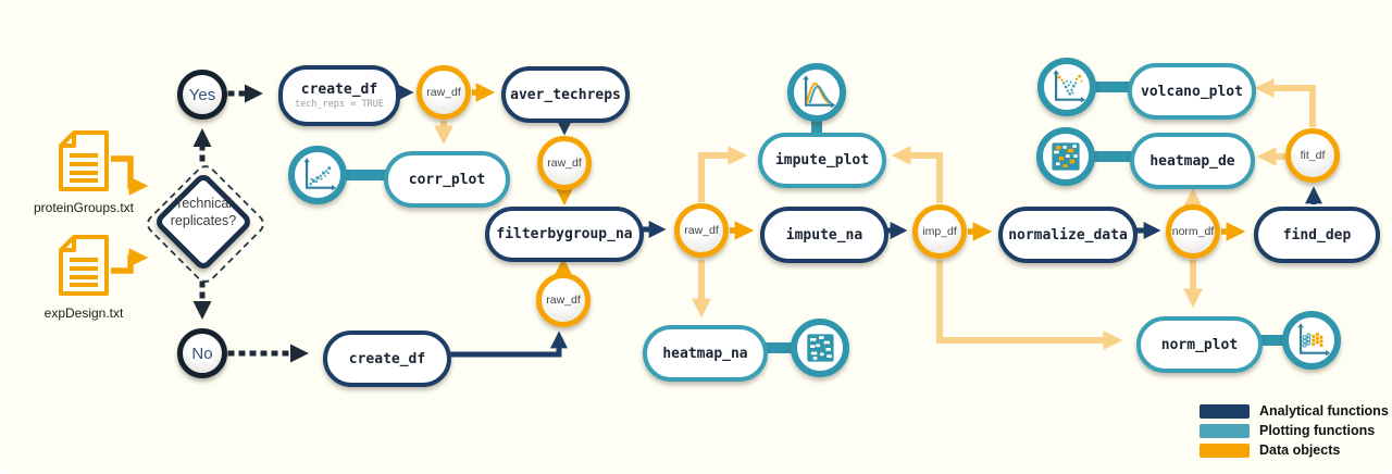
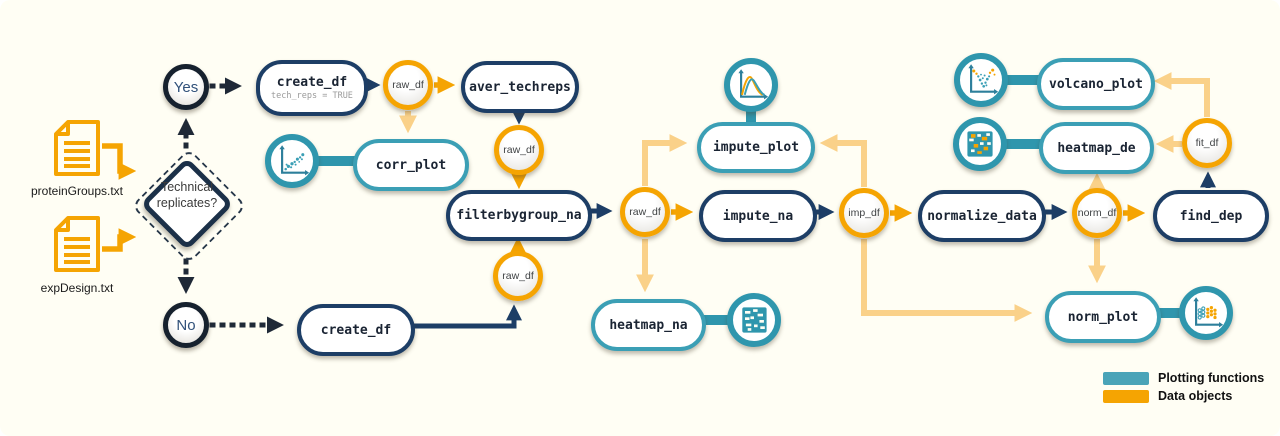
  proteinGroups.txt
  expDesign.txt
  Technical replicates?
  Yes
  No
  create_df
  tech_reps = TRUE
  aver_techreps
  corr_plot
  filterbygroup_na
  impute_plot
  impute_na
  heatmap_na
  normalize_data
  find_dep
  volcano_plot
  heatmap_de
  norm_plot
  create_df
  raw_df
  raw_df
  raw_df
  raw_df
  imp_df
  norm_df
  fit_df
- Analytical functions
  Plotting functions
  Data objects
